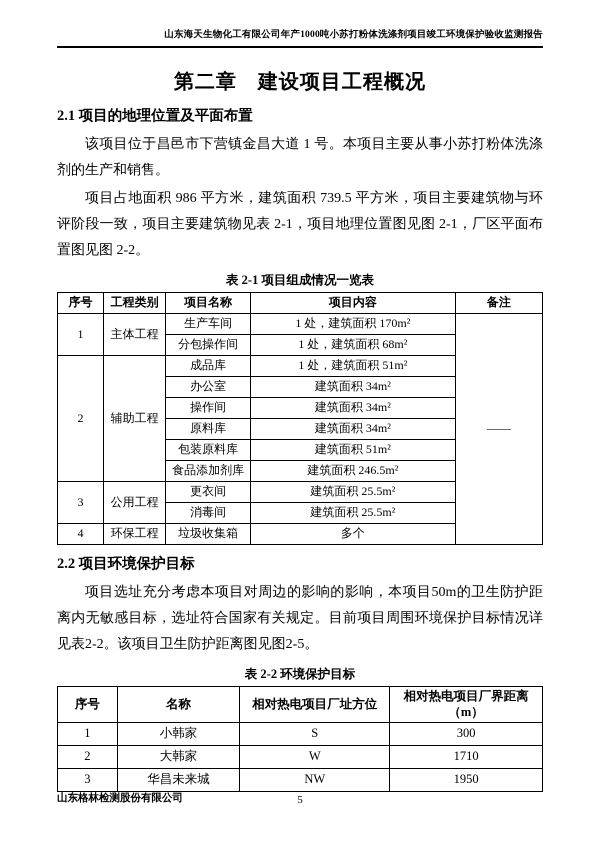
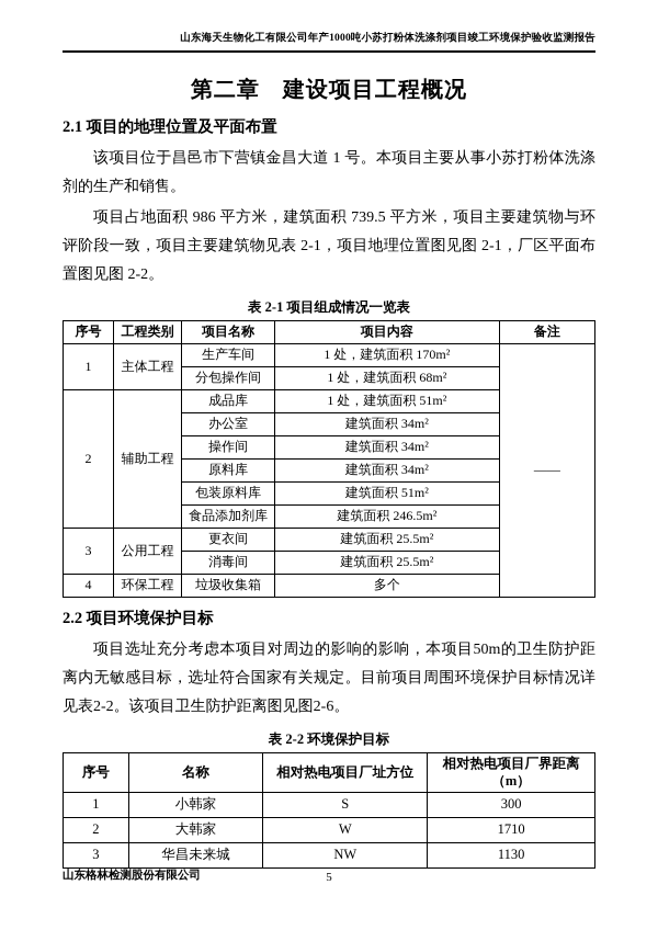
  山东海天生物化工有限公司年产1000吨小苏打粉体洗涤剂项目竣工环境保护验收监测报告
  第二章 建设项目工程概况
  2.1 项目的地理位置及平面布置
  该项目位于昌邑市下营镇金昌大道 1 号。本项目主要从事小苏打粉体洗涤剂的生产和销售。
  项目占地面积 986 平方米，建筑面积 739.5 平方米，项目主要建筑物与环评阶段一致，项目主要建筑物见表 2-1，项目地理位置图见图 2-1，厂区平面布置图见图 2-2。
  表 2-1 项目组成情况一览表
  序号	工程类别	项目名称	项目内容	备注
  1	主体工程	生产车间	1 处，建筑面积 170m²	——
  分包操作间	1 处，建筑面积 68m²
  2	辅助工程	成品库	1 处，建筑面积 51m²
  办公室	建筑面积 34m²
  操作间	建筑面积 34m²
  原料库	建筑面积 34m²
  包装原料库	建筑面积 51m²
  食品添加剂库	建筑面积 246.5m²
  3	公用工程	更衣间	建筑面积 25.5m²
  消毒间	建筑面积 25.5m²
  4	环保工程	垃圾收集箱	多个
  2.2 项目环境保护目标
- 项目选址充分考虑本项目对周边的影响的影响，本项目50m的卫生防护距离内无敏感目标，选址符合国家有关规定。目前项目周围环境保护目标情况详见表2-2。该项目卫生防护距离图见图2-5。
+ 项目选址充分考虑本项目对周边的影响的影响，本项目50m的卫生防护距离内无敏感目标，选址符合国家有关规定。目前项目周围环境保护目标情况详见表2-2。该项目卫生防护距离图见图2-6。
  表 2-2 环境保护目标
  序号	名称	相对热电项目厂址方位	相对热电项目厂界距离（m）
  1	小韩家	S	300
  2	大韩家	W	1710
- 3	华昌未来城	NW	1950
+ 3	华昌未来城	NW	1130
  山东格林检测股份有限公司
  5
